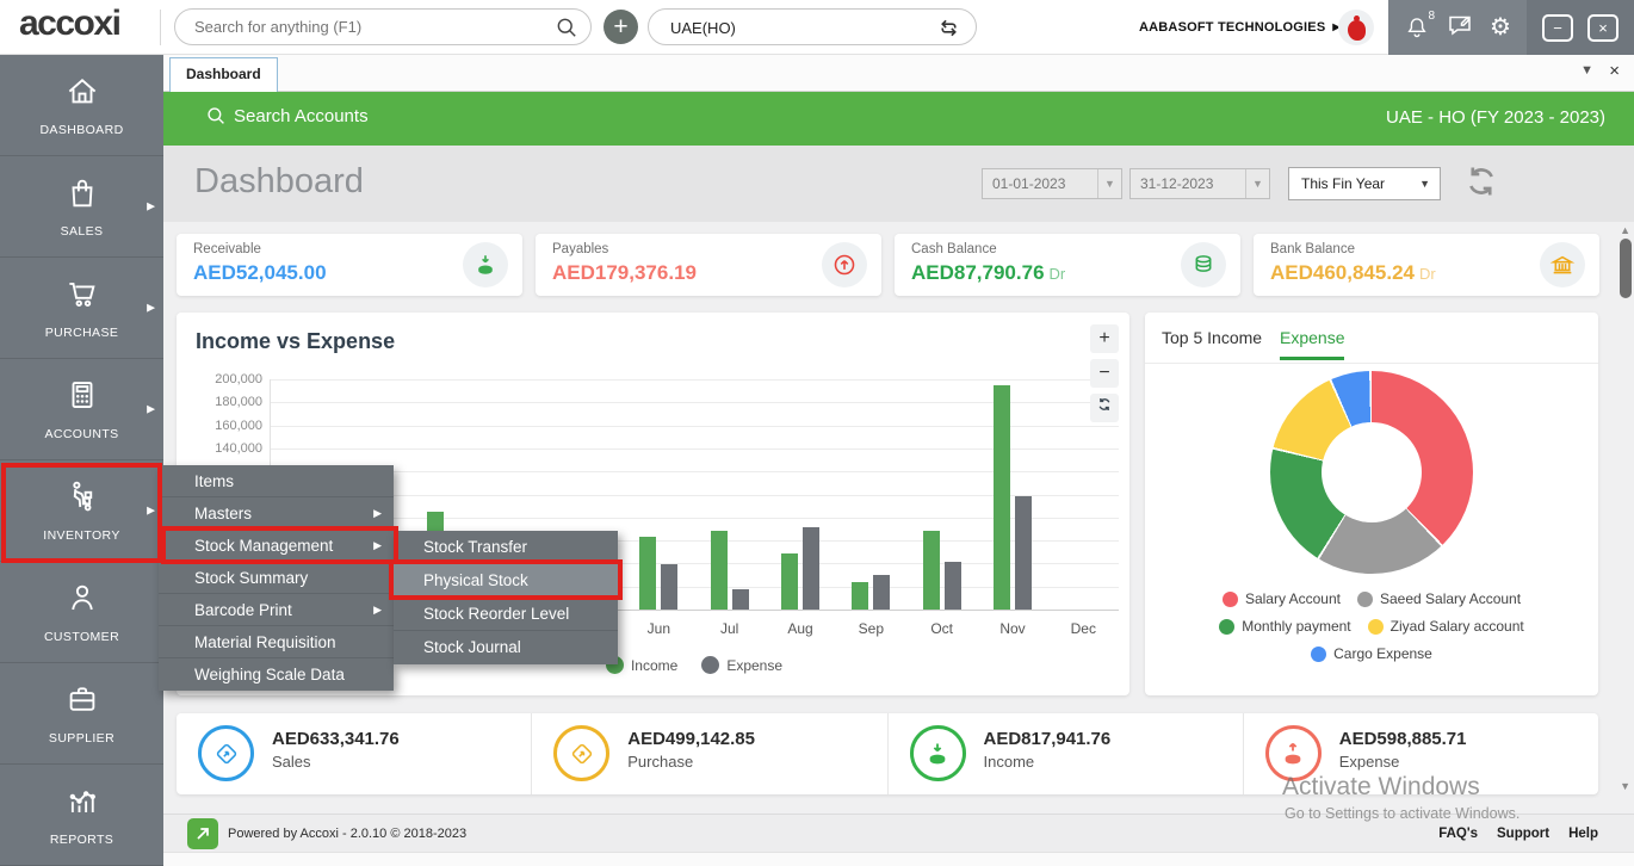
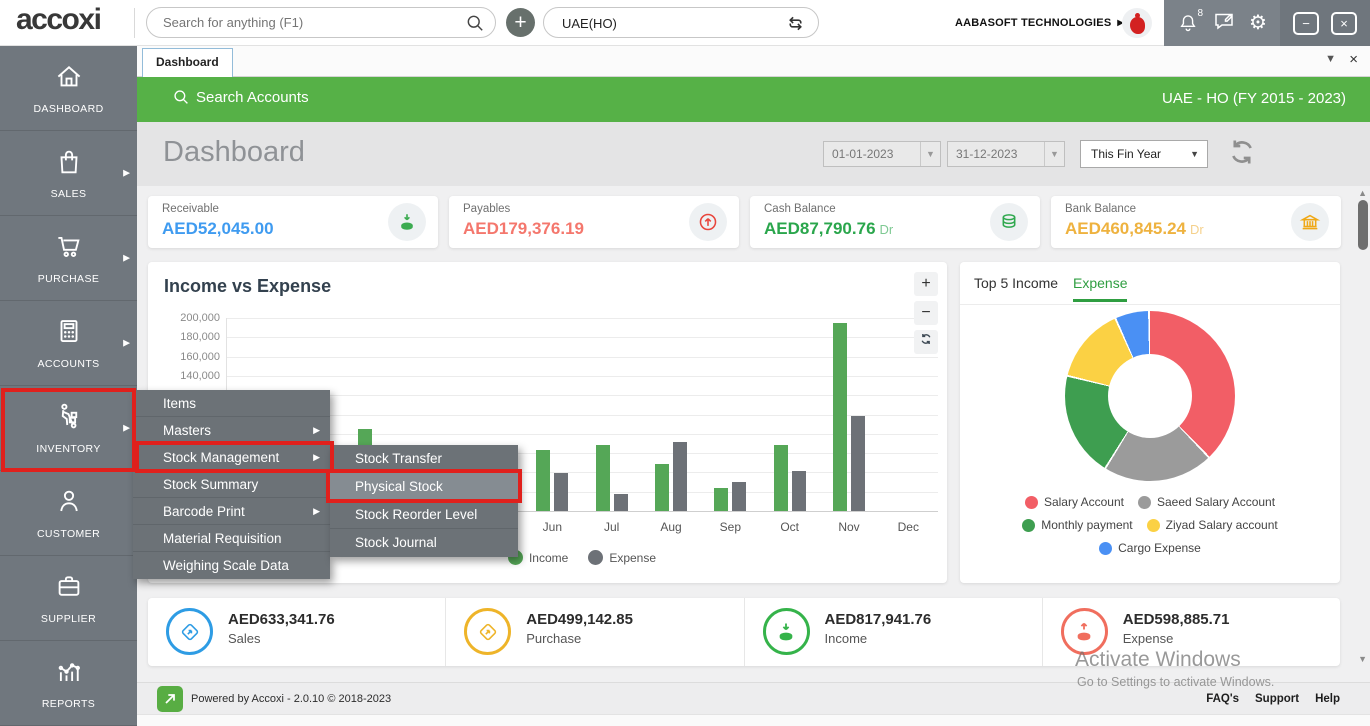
  accoxi
  Search for anything (F1)
  +
  UAE(HO)
  AABASOFT TECHNOLOGIES ▶
  8
  ⚙
  −
  ×
  Dashboard
  ▼
  ×
  DASHBOARD
  SALES
  ▶
  PURCHASE
  ▶
  ACCOUNTS
  ▶
  INVENTORY
  ▶
  CUSTOMER
  SUPPLIER
  REPORTS
  Search Accounts
- UAE - HO (FY 2023 - 2023)
+ UAE - HO (FY 2015 - 2023)
  Dashboard
  01-01-2023
  ▼
  31-12-2023
  ▼
  This Fin Year
  ▼
  Receivable
  AED52,045.00
  Payables
  AED179,376.19
  Cash Balance
  AED87,790.76 Dr
  Bank Balance
  AED460,845.24 Dr
  Income vs Expense
  +
  −
  200,000
  180,000
  160,000
  140,000
  Jun
  Jul
  Aug
  Sep
  Oct
  Nov
  Dec
  Income
  Expense
  Top 5 Income
  Expense
  Salary Account
  Saeed Salary Account
  Monthly payment
  Ziyad Salary account
  Cargo Expense
  AED633,341.76
  Sales
  AED499,142.85
  Purchase
  AED817,941.76
  Income
  AED598,885.71
  Expense
  Activate Windows
  Go to Settings to activate Windows.
  ▲
  ▼
  Powered by Accoxi - 2.0.10 © 2018-2023
  FAQ's
  Support
  Help
  Items
  Masters
  ▶
  Stock Management
  ▶
  Stock Summary
  Barcode Print
  ▶
  Material Requisition
  Weighing Scale Data
  Stock Transfer
  Physical Stock
  Stock Reorder Level
  Stock Journal
